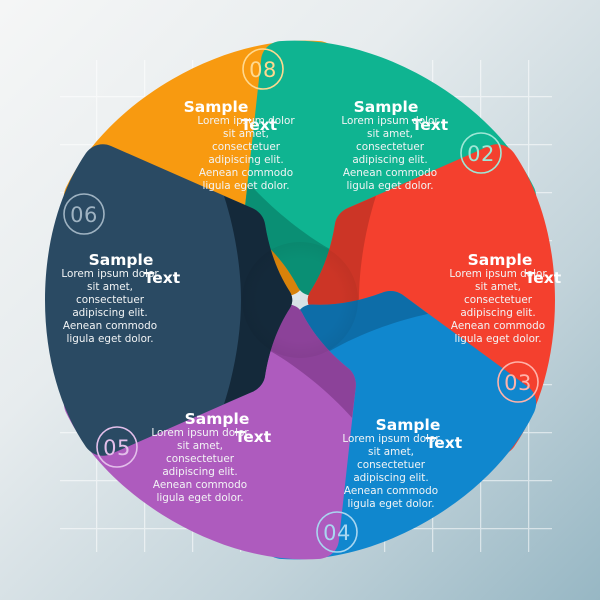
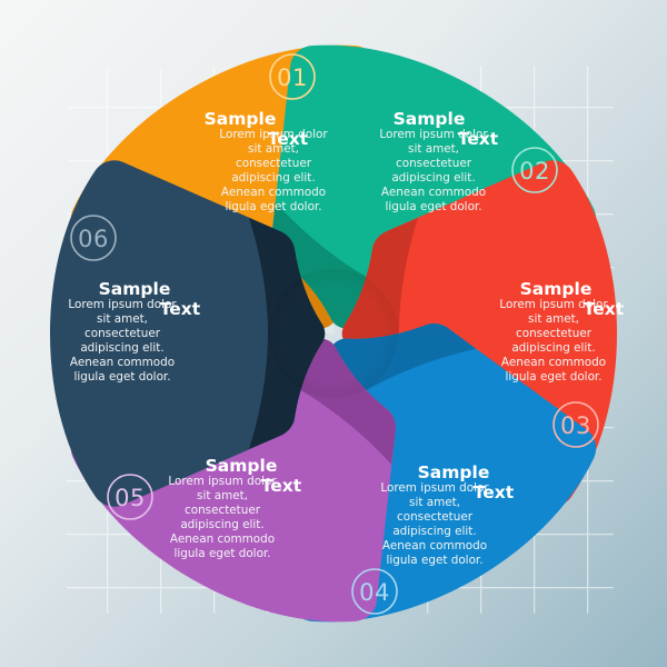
  Sample
  Text
  Lorem ipsum dolor
  sit amet,
  consectetuer
  adipiscing elit.
  Aenean commodo
  ligula eget dolor.
- 08
+ 01
  Sample
  Text
  Lorem ipsum dolor
  sit amet,
  consectetuer
  adipiscing elit.
  Aenean commodo
  ligula eget dolor.
  02
  Sample
  Text
  Lorem ipsum dolor
  sit amet,
  consectetuer
  adipiscing elit.
  Aenean commodo
  ligula eget dolor.
  03
  Sample
  Text
  Lorem ipsum dolor
  sit amet,
  consectetuer
  adipiscing elit.
  Aenean commodo
  ligula eget dolor.
  04
  Sample
  Text
  Lorem ipsum dolor
  sit amet,
  consectetuer
  adipiscing elit.
  Aenean commodo
  ligula eget dolor.
  05
  Sample
  Text
  Lorem ipsum dolor
  sit amet,
  consectetuer
  adipiscing elit.
  Aenean commodo
  ligula eget dolor.
  06
